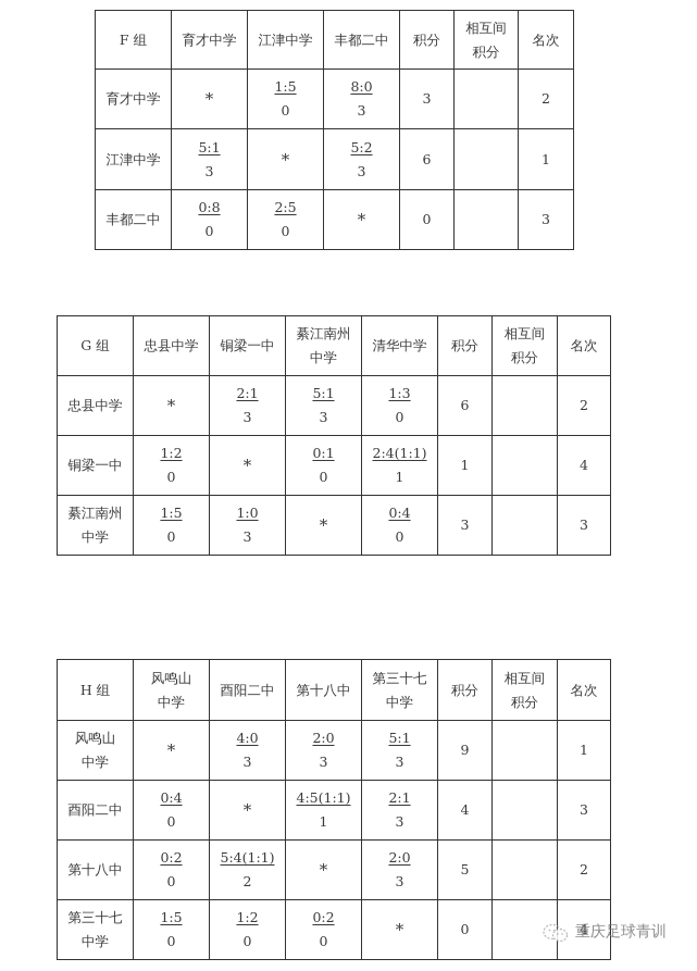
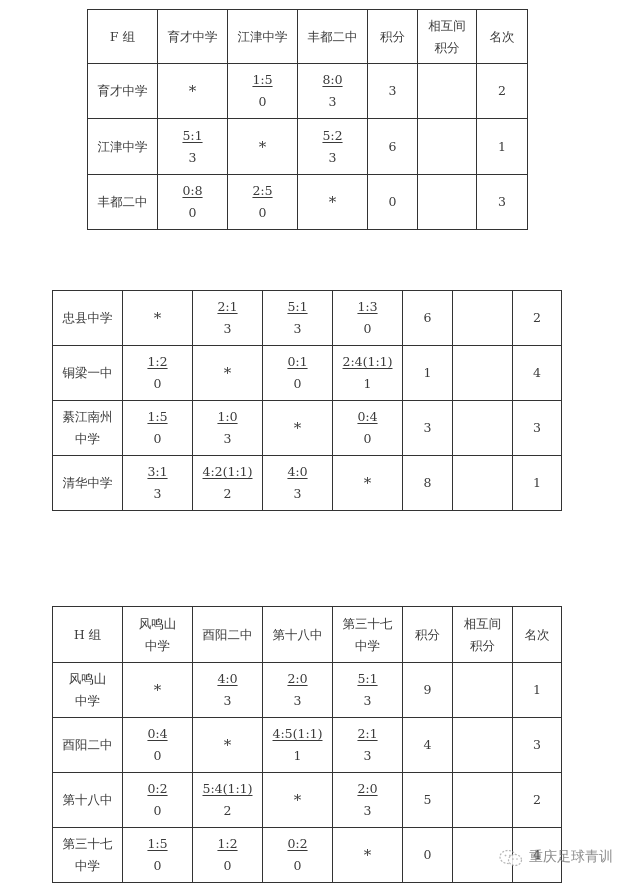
  F 组	育才中学	江津中学	丰都二中	积分	相互间 积分	名次
  育才中学	*	1:50	8:03	3		2
  江津中学	5:13	*	5:23	6		1
  丰都二中	0:80	2:50	*	0		3
- G 组	忠县中学	铜梁一中	綦江南州 中学	清华中学	积分	相互间 积分	名次
  忠县中学	*	2:13	5:13	1:30	6		2
  铜梁一中	1:20	*	0:10	2:4(1:1)1	1		4
  綦江南州 中学	1:50	1:03	*	0:40	3		3
+ 清华中学	3:13	4:2(1:1)2	4:03	*	8		1
  H 组	风鸣山 中学	酉阳二中	第十八中	第三十七 中学	积分	相互间 积分	名次
  风鸣山 中学	*	4:03	2:03	5:13	9		1
  酉阳二中	0:40	*	4:5(1:1)1	2:13	4		3
  第十八中	0:20	5:4(1:1)2	*	2:03	5		2
  第三十七 中学	1:50	1:20	0:20	*	0		4
  重庆足球青训
